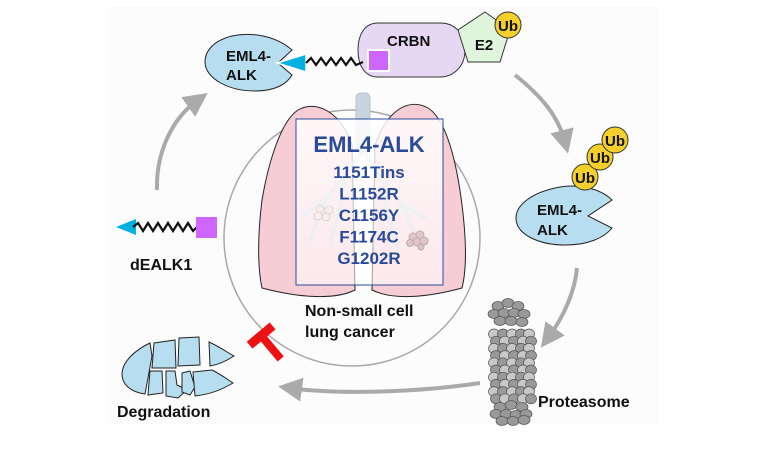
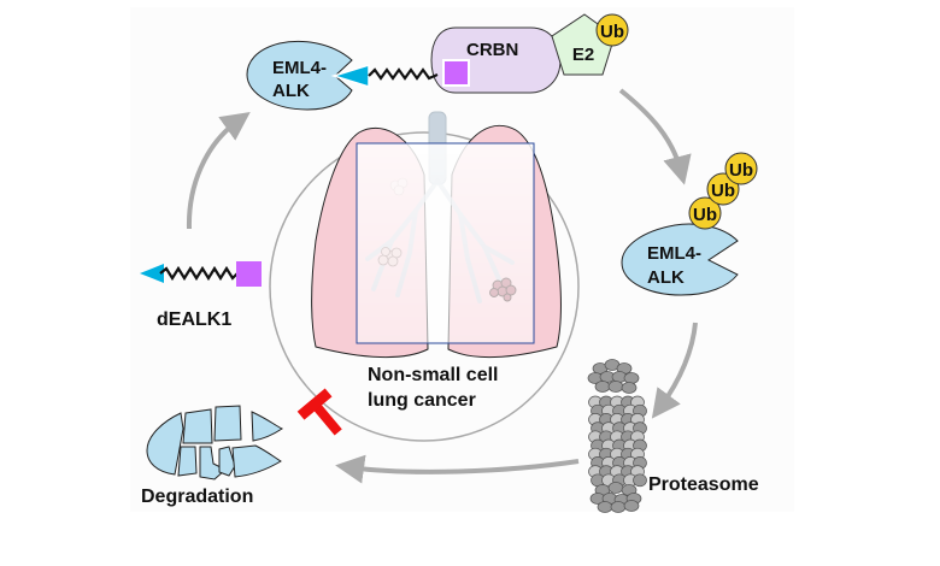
- EML4-ALK
- 1151Tins
- L1152R
- C1156Y
- F1174C
- G1202R
  Non-small cell
  lung cancer
  CRBN
  E2
  Ub
  EML4-
  ALK
  EML4-
  ALK
  Ub
  Ub
  Ub
  dEALK1
  Degradation
  Proteasome
